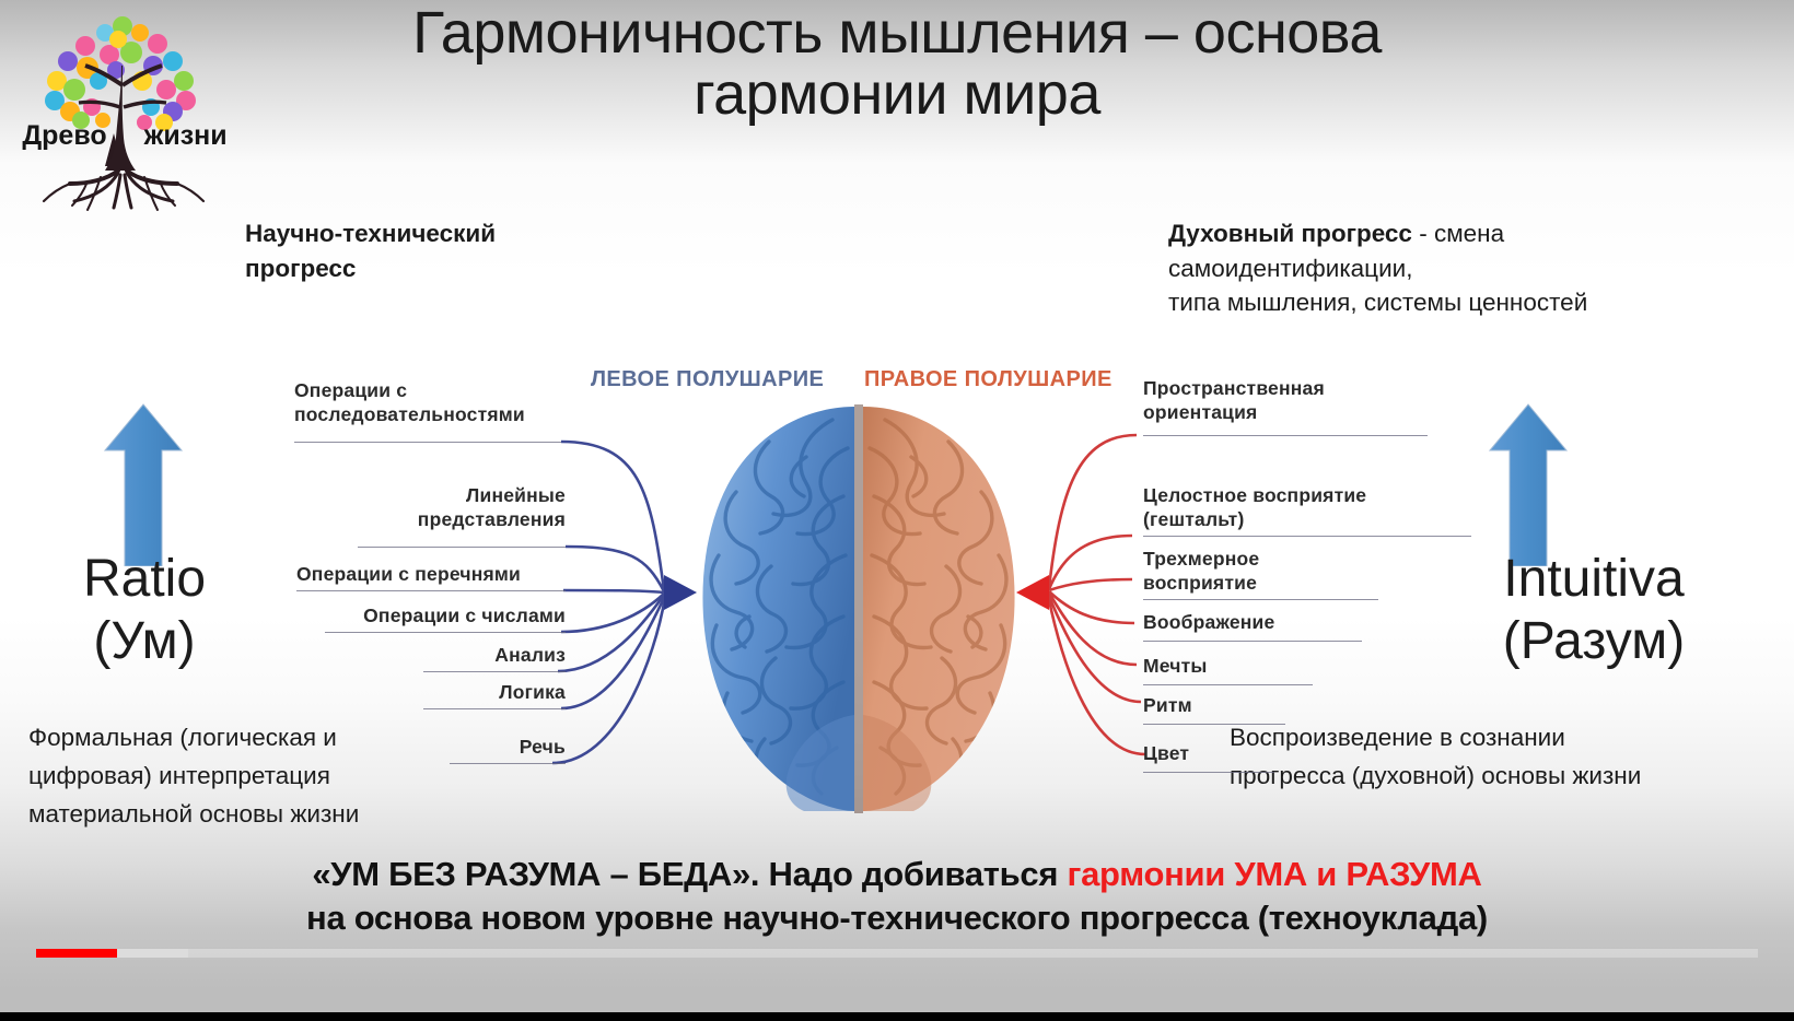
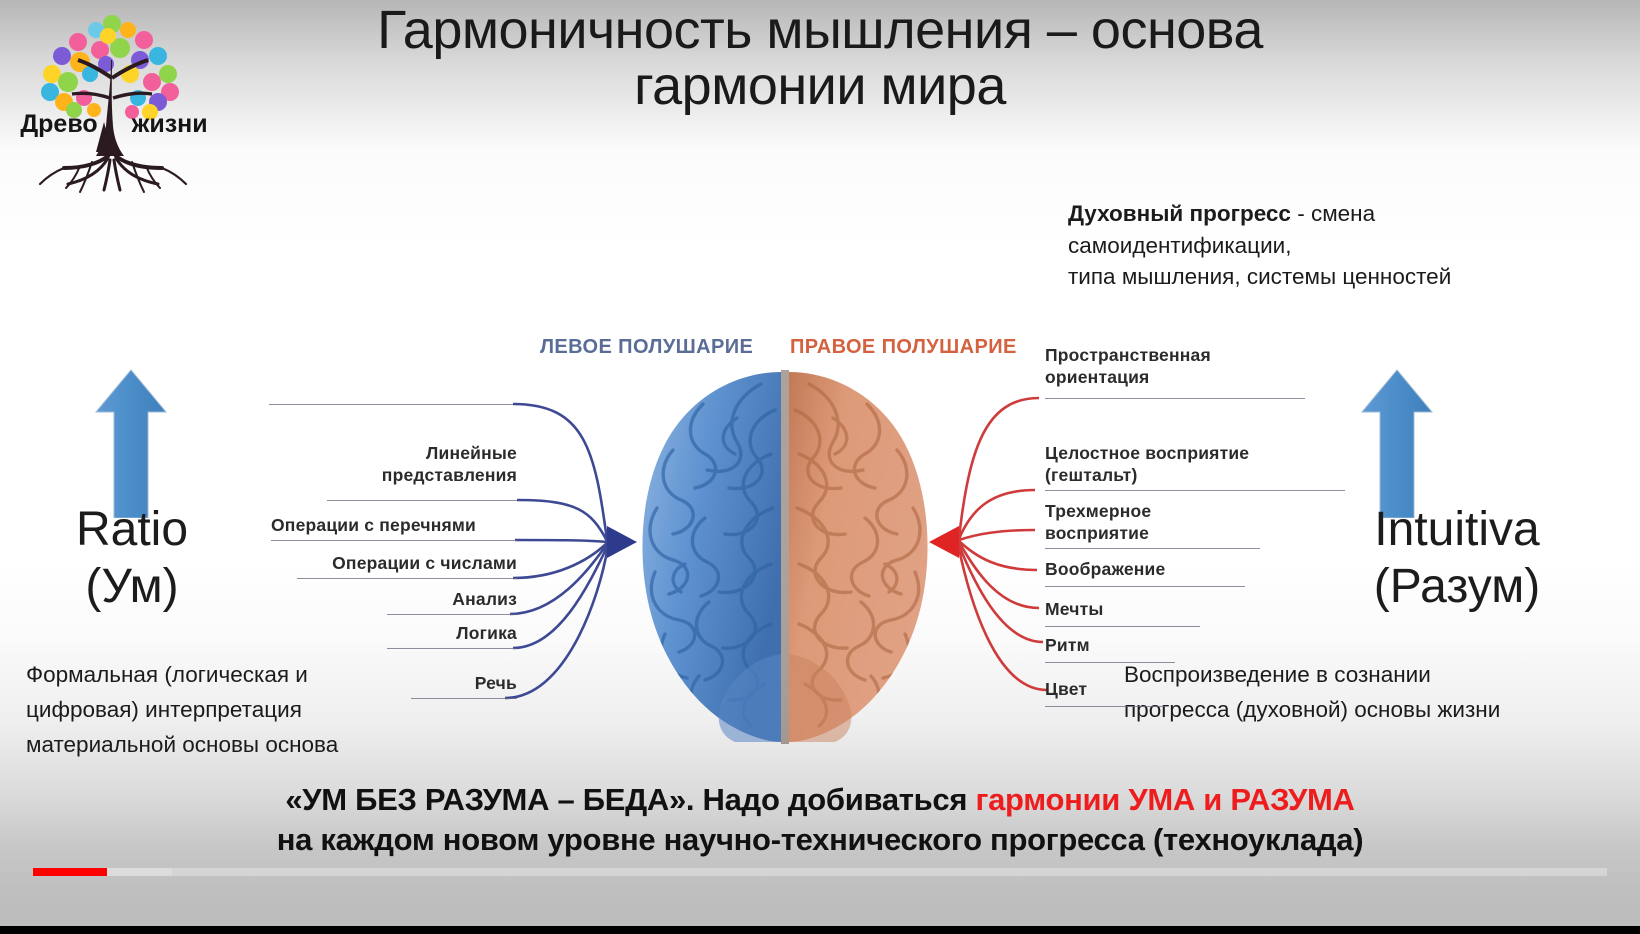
  Древо жизни
  Гармоничность мышления – основа гармонии мира
- Научно-технический прогресс
  Духовный прогресс - смена
  самоидентификации,
  типа мышления, системы ценностей
  Ratio
  (Ум)
  Intuitiva
  (Разум)
- Формальная (логическая и цифровая) интерпретация материальной основы жизни
+ Формальная (логическая и цифровая) интерпретация материальной основы основа
  Воспроизведение в сознании прогресса (духовной) основы жизни
  ЛЕВОЕ ПОЛУШАРИЕ
  ПРАВОЕ ПОЛУШАРИЕ
- Операции с
- последовательностями
  Линейные
  представления
  Операции с перечнями
  Операции с числами
  Анализ
  Логика
  Речь
  Пространственная
  ориентация
  Целостное восприятие
  (гештальт)
  Трехмерное
  восприятие
  Воображение
  Мечты
  Ритм
  Цвет
  «УМ БЕЗ РАЗУМА – БЕДА». Надо добиваться гармонии УМА и РАЗУМА
- на основа новом уровне научно-технического прогресса (техноуклада)
+ на каждом новом уровне научно-технического прогресса (техноуклада)
